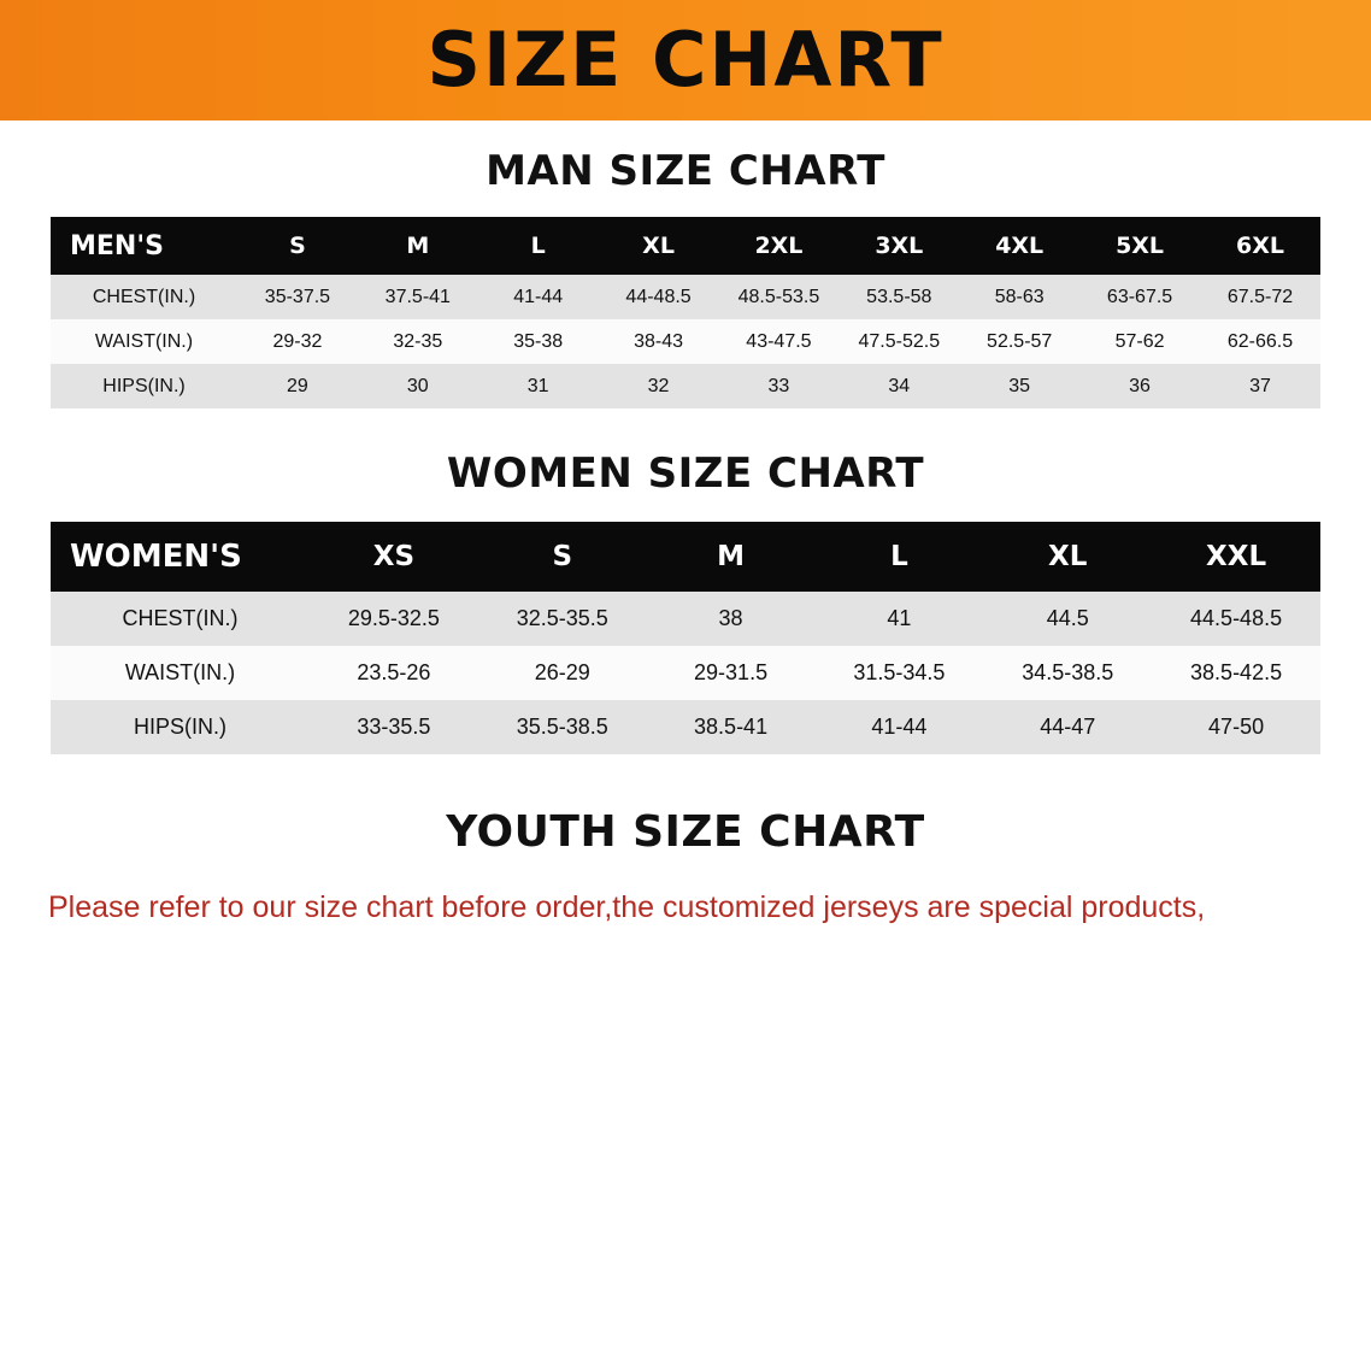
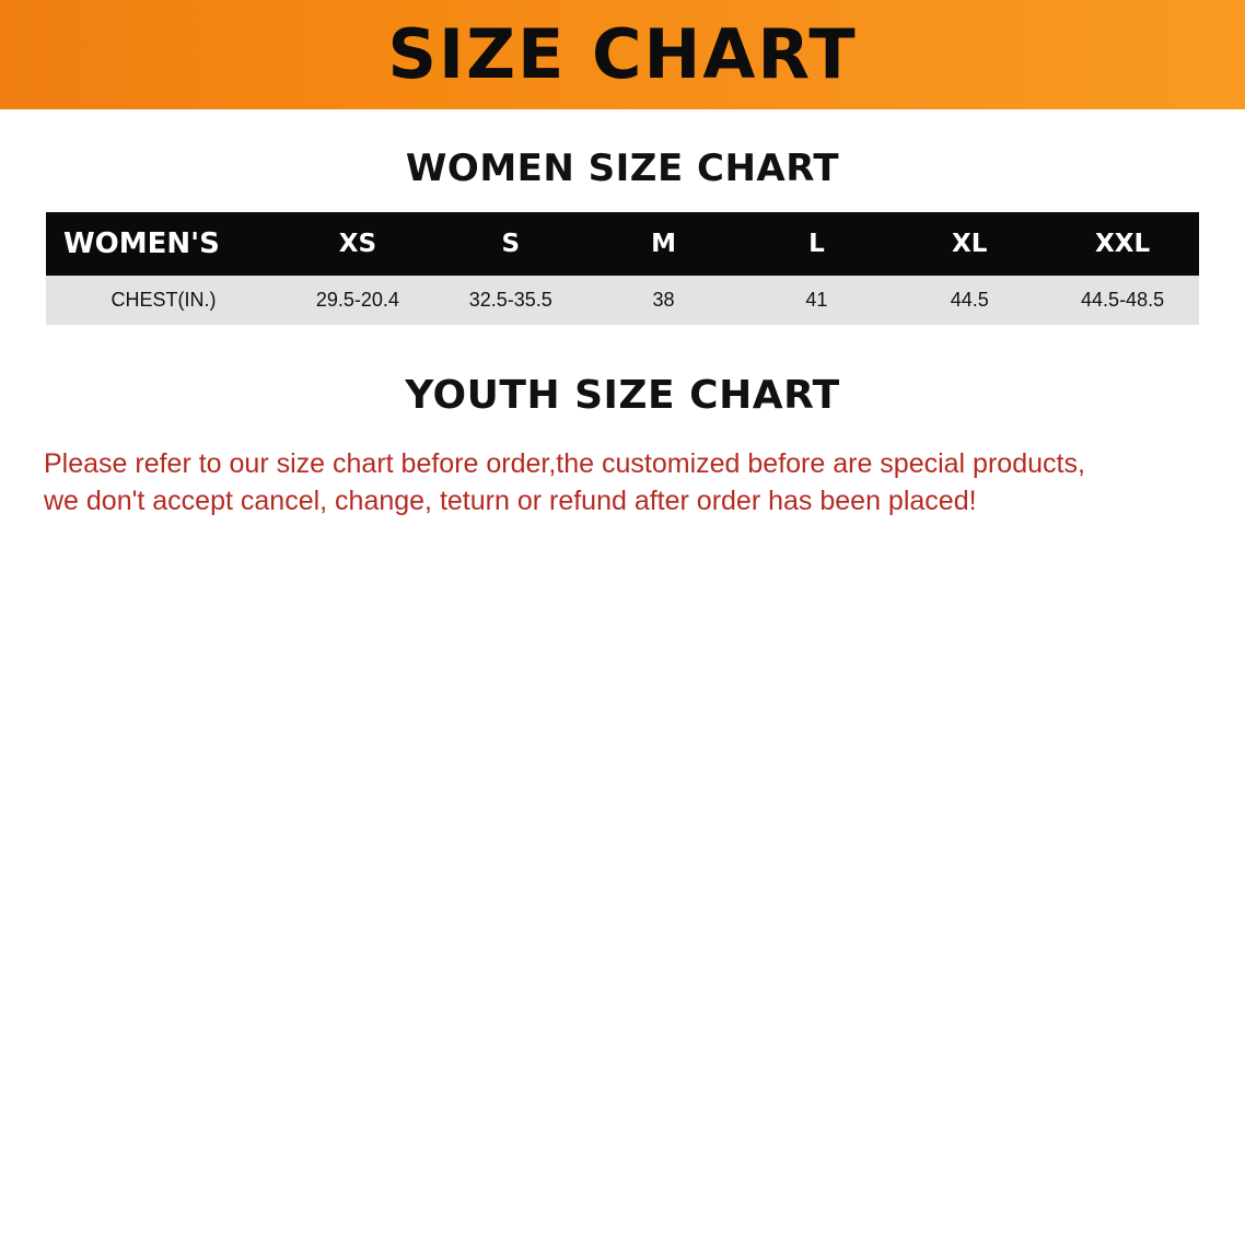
  SIZE CHART
- MAN SIZE CHART
- MEN'S	S	M	L	XL	2XL	3XL	4XL	5XL	6XL
- CHEST(IN.)	35-37.5	37.5-41	41-44	44-48.5	48.5-53.5	53.5-58	58-63	63-67.5	67.5-72
- WAIST(IN.)	29-32	32-35	35-38	38-43	43-47.5	47.5-52.5	52.5-57	57-62	62-66.5
- HIPS(IN.)	29	30	31	32	33	34	35	36	37
  WOMEN SIZE CHART
  WOMEN'S	XS	S	M	L	XL	XXL
- CHEST(IN.)	29.5-32.5	32.5-35.5	38	41	44.5	44.5-48.5
+ CHEST(IN.)	29.5-20.4	32.5-35.5	38	41	44.5	44.5-48.5
- WAIST(IN.)	23.5-26	26-29	29-31.5	31.5-34.5	34.5-38.5	38.5-42.5
- HIPS(IN.)	33-35.5	35.5-38.5	38.5-41	41-44	44-47	47-50
  YOUTH SIZE CHART
- Please refer to our size chart before order,the customized jerseys are special products,
+ Please refer to our size chart before order,the customized before are special products,
+ we don't accept cancel, change, teturn or refund after order has been placed!
